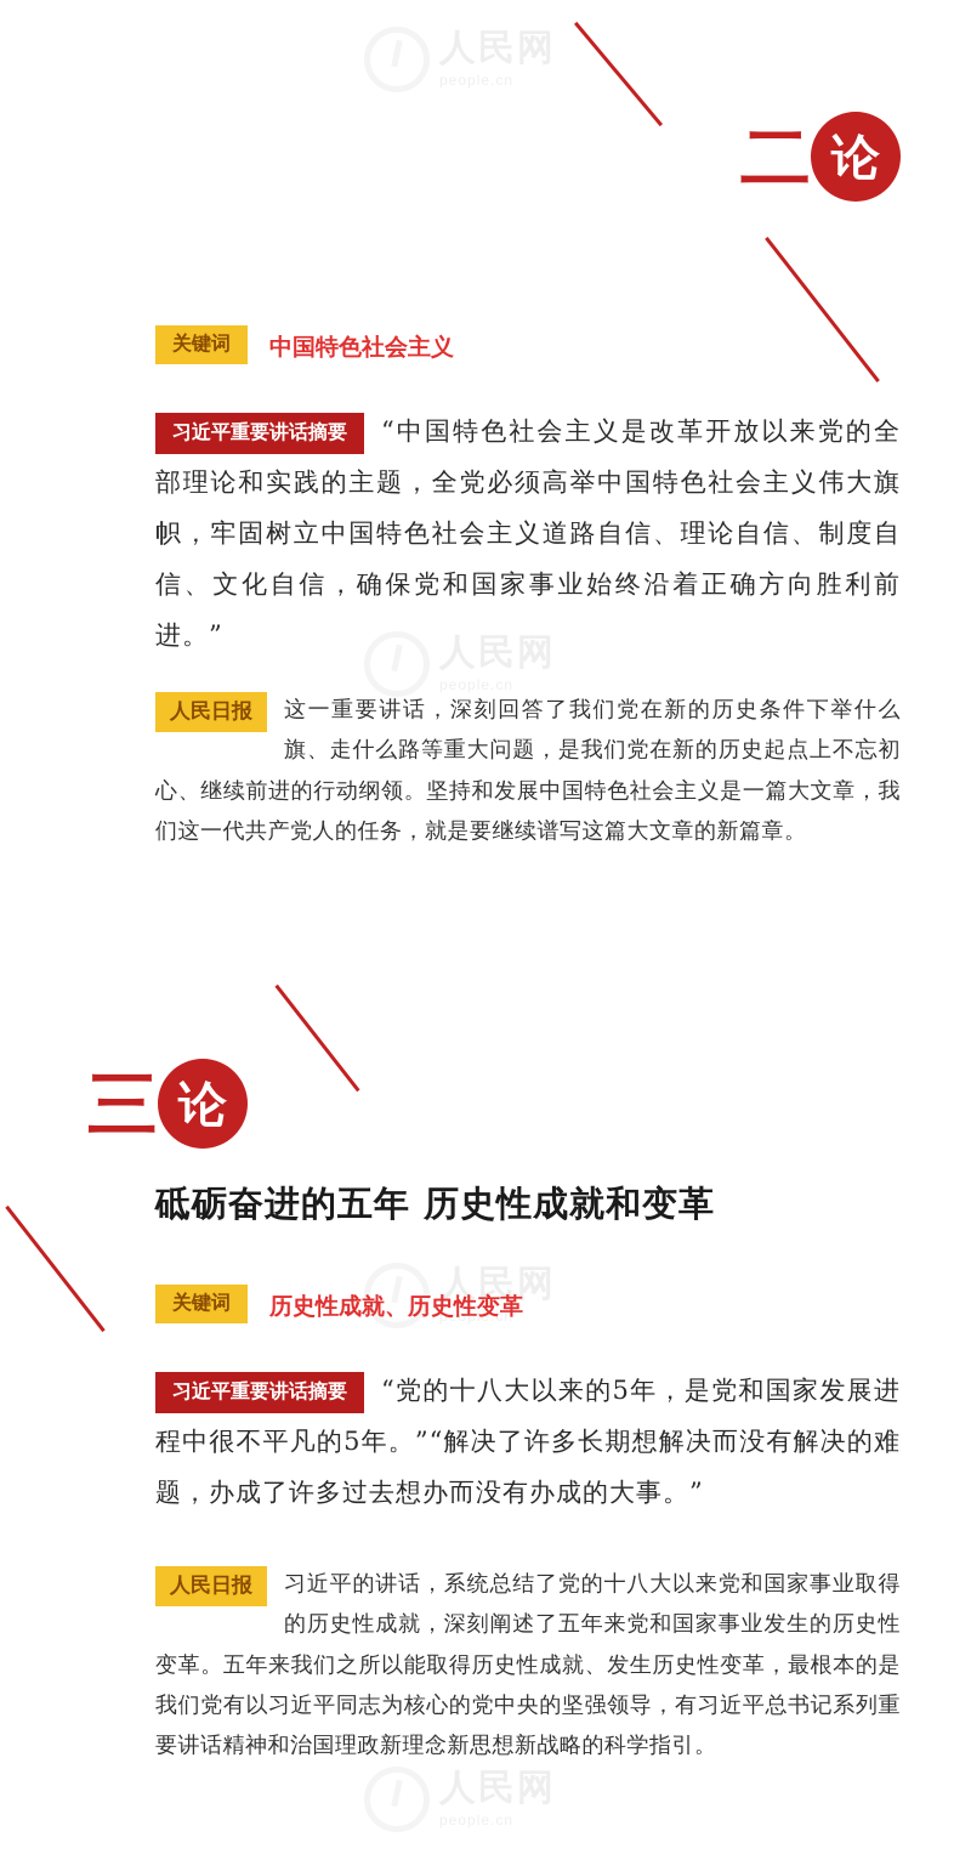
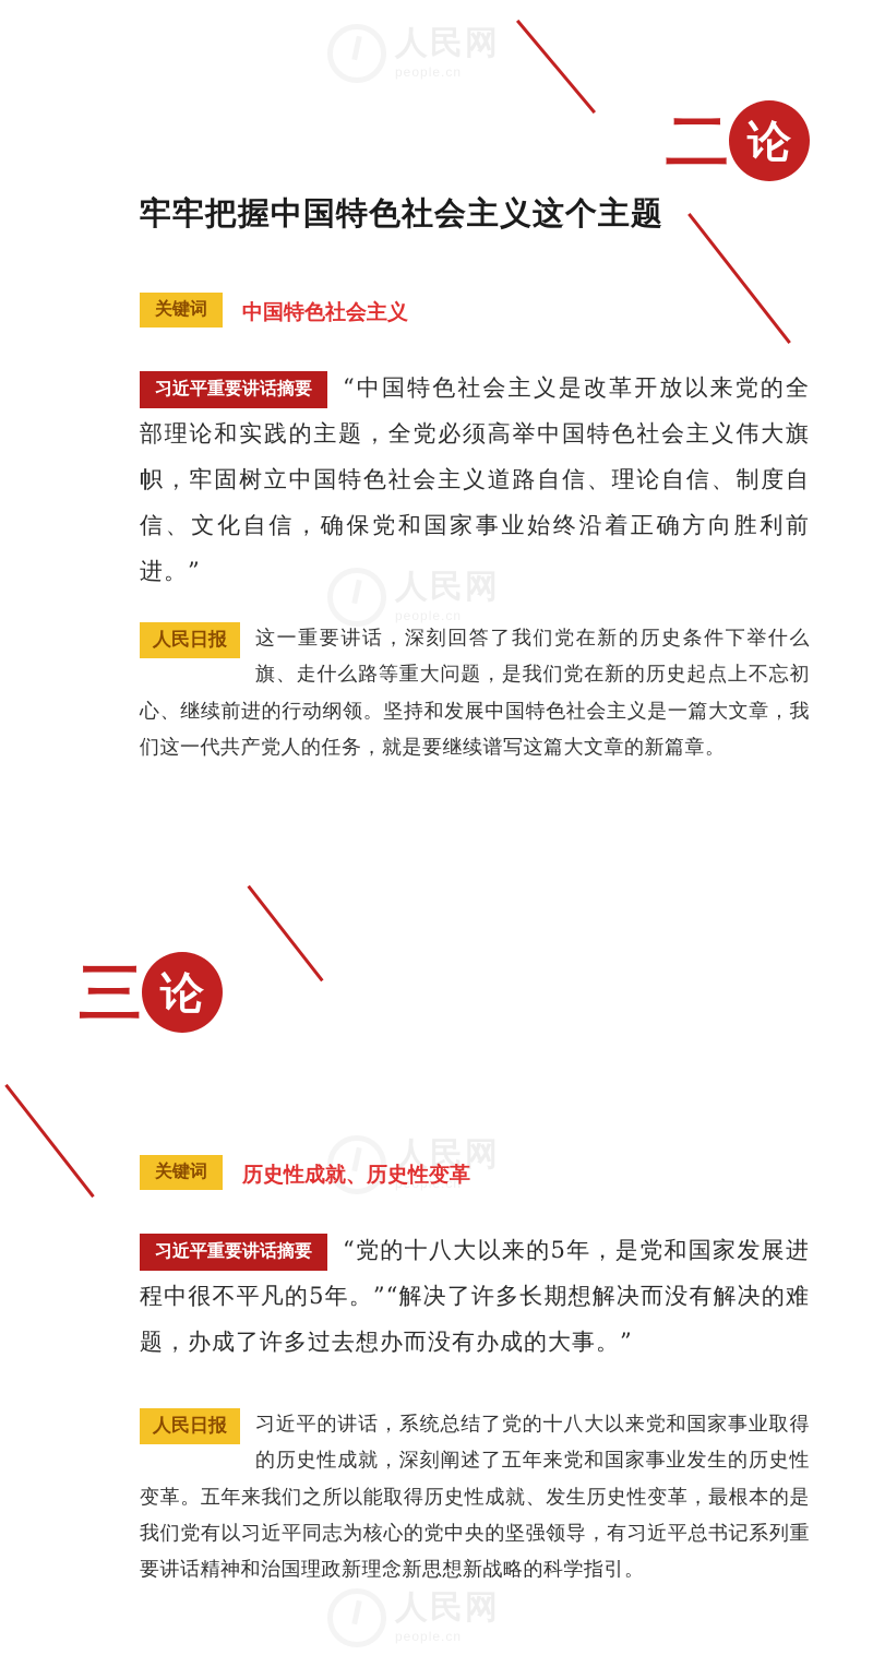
  人民网
  people.cn
  二
  论
+ 牢牢把握中国特色社会主义这个主题
  关键词
  中国特色社会主义
  习近平重要讲话摘要
  “中国特色社会主义是改革开放以来党的全部理论和实践的主题，全党必须高举中国特色社会主义伟大旗帜，牢固树立中国特色社会主义道路自信、理论自信、制度自信、文化自信，确保党和国家事业始终沿着正确方向胜利前进。”
  人民日报
  这一重要讲话，深刻回答了我们党在新的历史条件下举什么旗、走什么路等重大问题，是我们党在新的历史起点上不忘初心、继续前进的行动纲领。坚持和发展中国特色社会主义是一篇大文章，我们这一代共产党人的任务，就是要继续谱写这篇大文章的新篇章。
  三
  论
- 砥砺奋进的五年 历史性成就和变革
  关键词
  历史性成就、历史性变革
  习近平重要讲话摘要
  “党的十八大以来的5年，是党和国家发展进程中很不平凡的5年。”“解决了许多长期想解决而没有解决的难题，办成了许多过去想办而没有办成的大事。”
  人民日报
  习近平的讲话，系统总结了党的十八大以来党和国家事业取得的历史性成就，深刻阐述了五年来党和国家事业发生的历史性变革。五年来我们之所以能取得历史性成就、发生历史性变革，最根本的是我们党有以习近平同志为核心的党中央的坚强领导，有习近平总书记系列重要讲话精神和治国理政新理念新思想新战略的科学指引。
